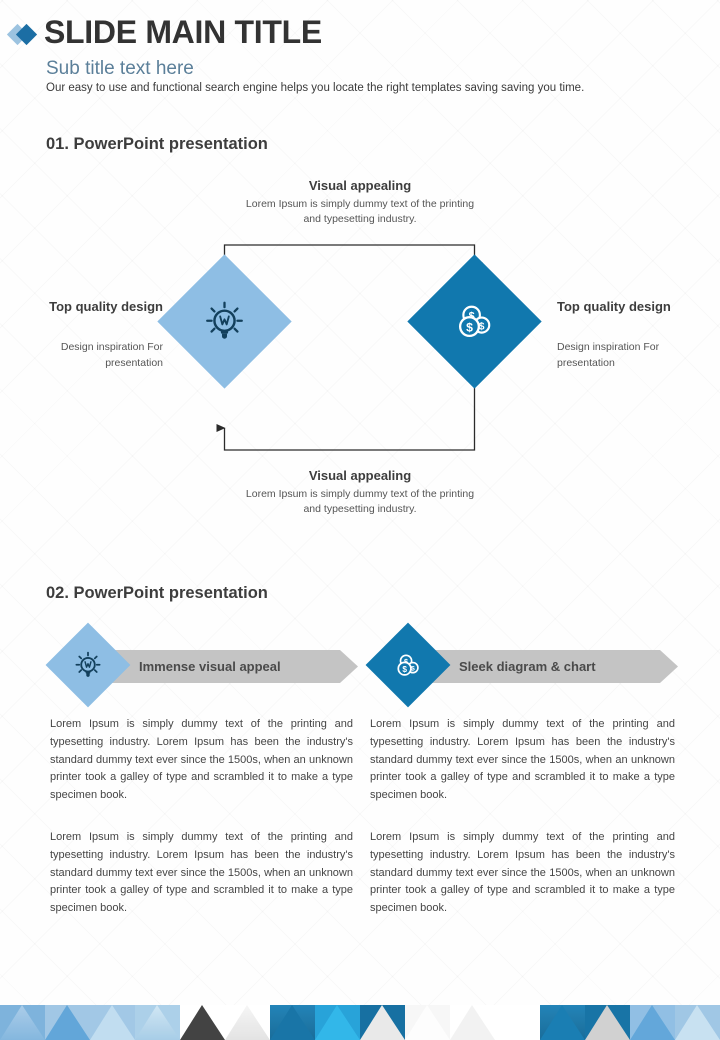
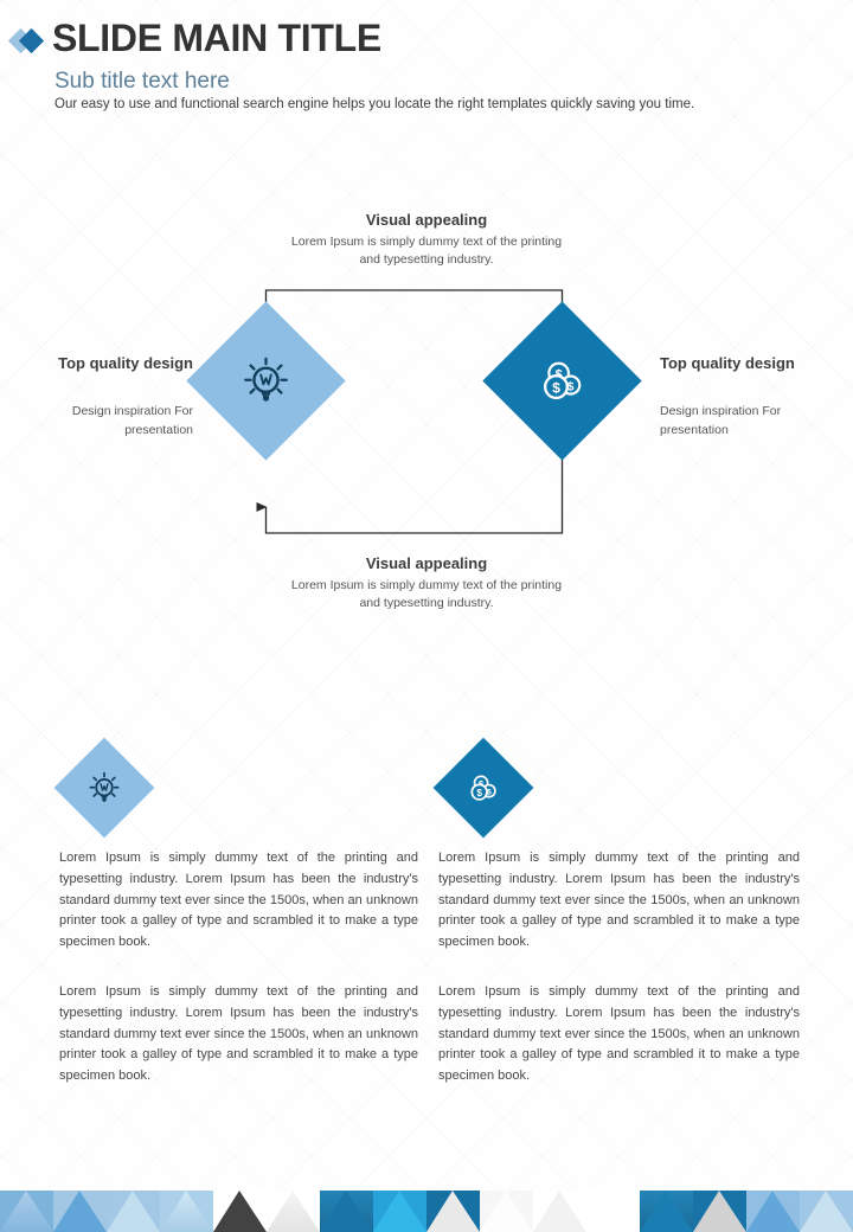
  SLIDE MAIN TITLE
  Sub title text here
- Our easy to use and functional search engine helps you locate the right templates saving saving you time.
+ Our easy to use and functional search engine helps you locate the right templates quickly saving you time.
- 01. PowerPoint presentation
  Visual appealing
  Lorem Ipsum is simply dummy text of the printing and typesetting industry.
  Visual appealing
  Lorem Ipsum is simply dummy text of the printing and typesetting industry.
  Top quality design
  Design inspiration For presentation
  Top quality design
  Design inspiration For presentation
- 02. PowerPoint presentation
- Immense visual appeal
- Sleek diagram & chart
  Lorem Ipsum is simply dummy text of the printing and typesetting industry. Lorem Ipsum has been the industry's standard dummy text ever since the 1500s, when an unknown printer took a galley of type and scrambled it to make a type specimen book.
  Lorem Ipsum is simply dummy text of the printing and typesetting industry. Lorem Ipsum has been the industry's standard dummy text ever since the 1500s, when an unknown printer took a galley of type and scrambled it to make a type specimen book.
  Lorem Ipsum is simply dummy text of the printing and typesetting industry. Lorem Ipsum has been the industry's standard dummy text ever since the 1500s, when an unknown printer took a galley of type and scrambled it to make a type specimen book.
  Lorem Ipsum is simply dummy text of the printing and typesetting industry. Lorem Ipsum has been the industry's standard dummy text ever since the 1500s, when an unknown printer took a galley of type and scrambled it to make a type specimen book.
